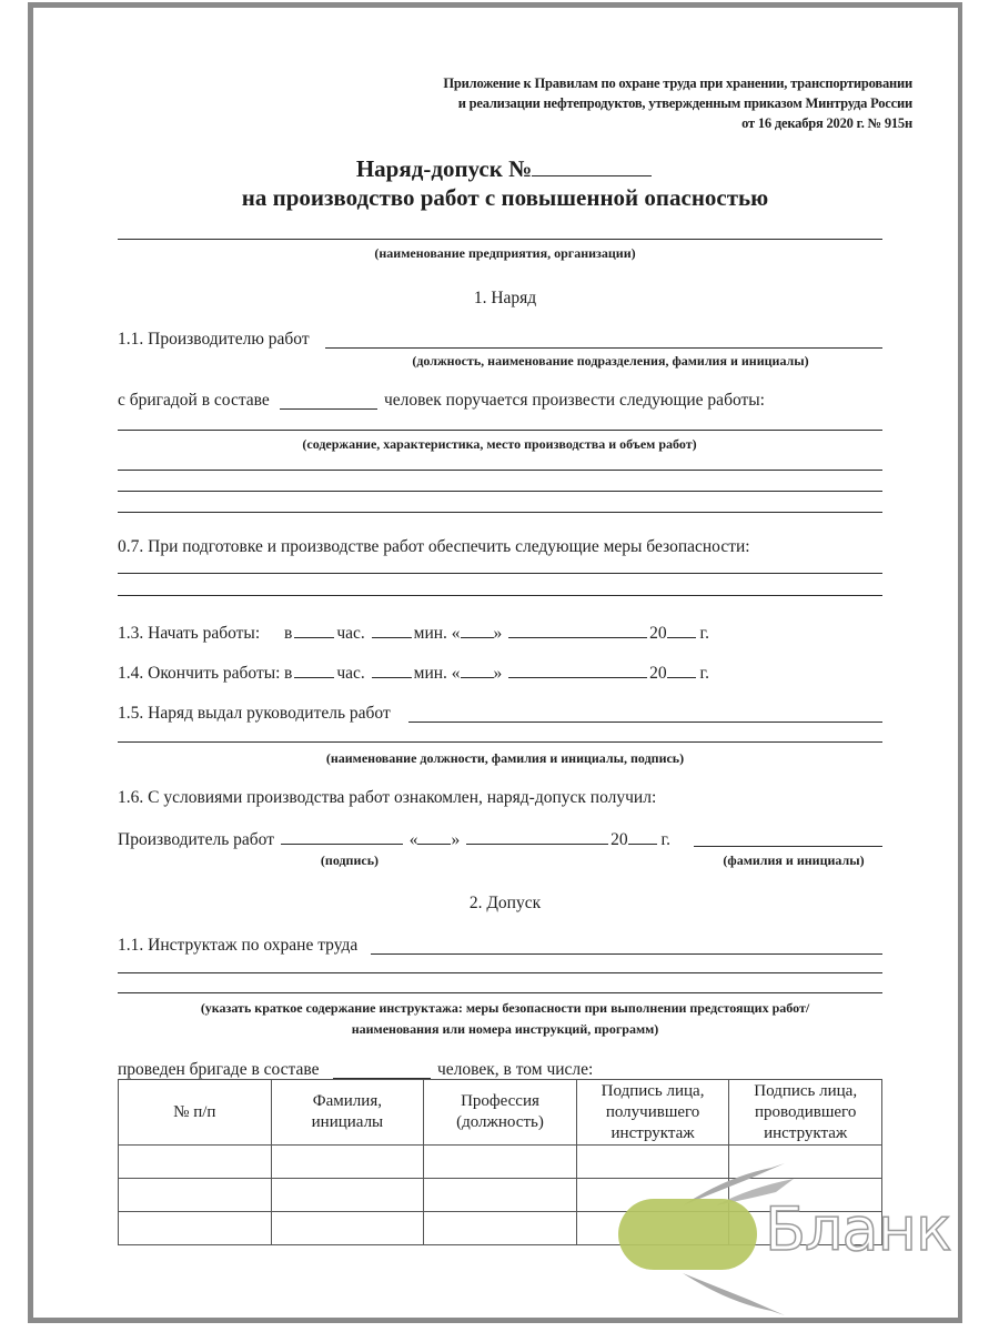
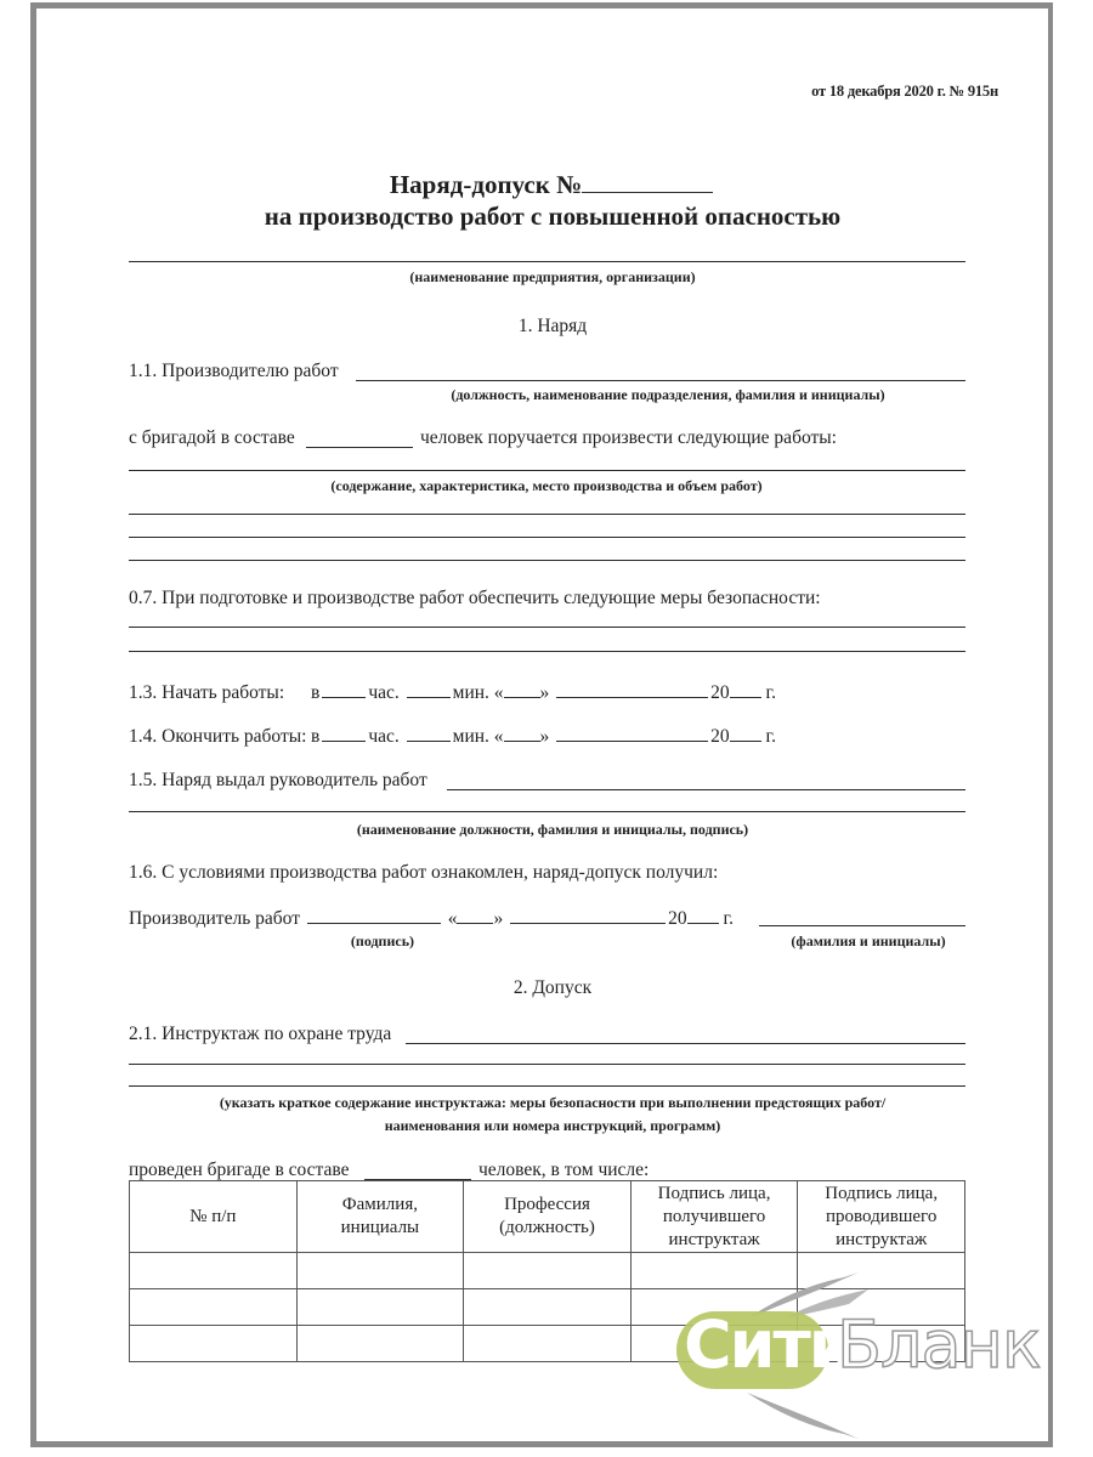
- Приложение к Правилам по охране труда при хранении, транспортировании
- и реализации нефтепродуктов, утвержденным приказом Минтруда России
- от 16 декабря 2020 г. № 915н
+ от 18 декабря 2020 г. № 915н
  Наряд-допуск №
  на производство работ с повышенной опасностью
  (наименование предприятия, организации)
  1. Наряд
  1.1. Производителю работ
  (должность, наименование подразделения, фамилия и инициалы)
  с бригадой в составе
  человек поручается произвести следующие работы:
  (содержание, характеристика, место производства и объем работ)
  0.7. При подготовке и производстве работ обеспечить следующие меры безопасности:
  1.3. Начать работы: в час. мин. « » 20 г.
  1.4. Окончить работы: в час. мин. « » 20 г.
  1.5. Наряд выдал руководитель работ
  (наименование должности, фамилия и инициалы, подпись)
  1.6. С условиями производства работ ознакомлен, наряд-допуск получил:
  Производитель работ « » 20 г.
  (подпись)
  (фамилия и инициалы)
  2. Допуск
- 1.1. Инструктаж по охране труда
+ 2.1. Инструктаж по охране труда
  (указать краткое содержание инструктажа: меры безопасности при выполнении предстоящих работ/
  наименования или номера инструкций, программ)
  проведен бригаде в составе
  человек, в том числе:
  № п/п	Фамилия,инициалы	Профессия(должность)	Подпись лица,получившегоинструктаж	Подпись лица,проводившегоинструктаж
+ Сити
  Бланк
